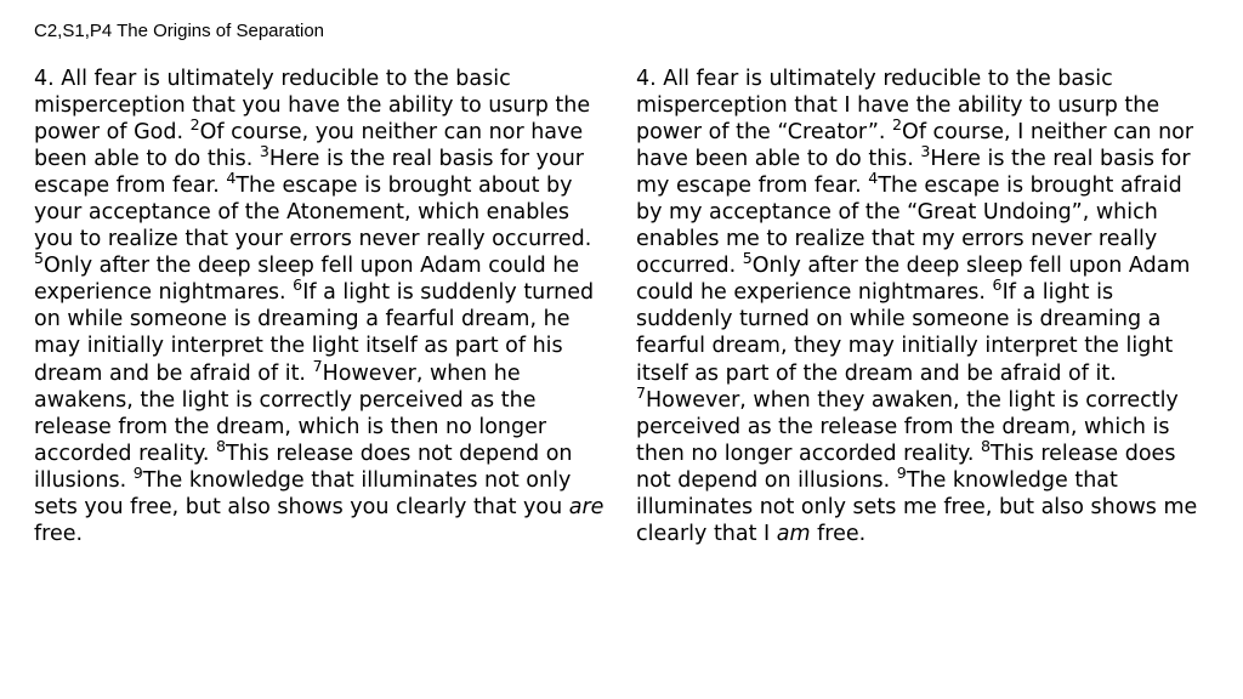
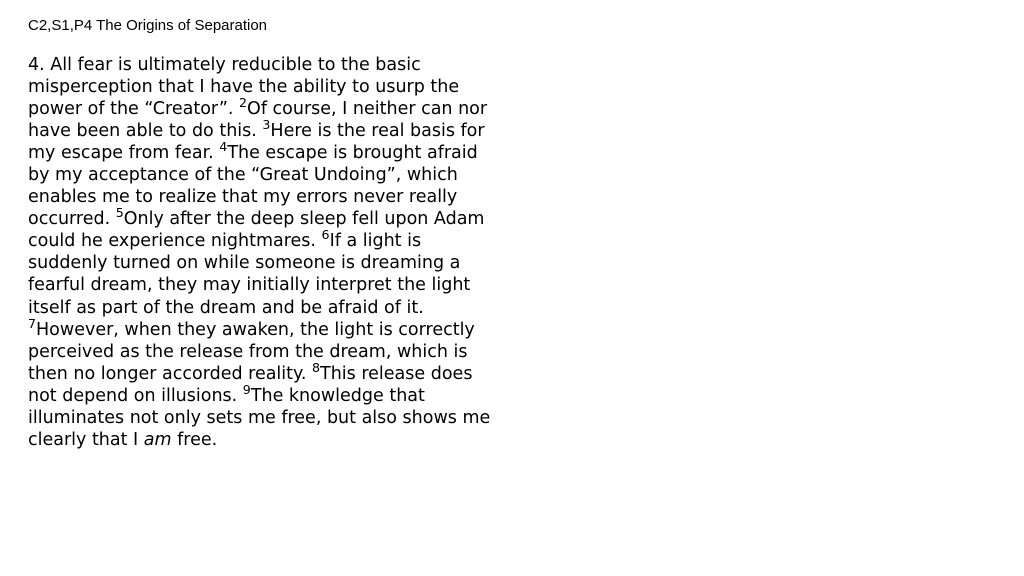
  C2,S1,P4 The Origins of Separation
- 4. All fear is ultimately reducible to the basic misperception that you have the ability to usurp the power of God. 2Of course, you neither can nor have been able to do this. 3Here is the real basis for your escape from fear. 4The escape is brought about by your acceptance of the Atonement, which enables you to realize that your errors never really occurred. 5Only after the deep sleep fell upon Adam could he experience nightmares. 6If a light is suddenly turned on while someone is dreaming a fearful dream, he may initially interpret the light itself as part of his dream and be afraid of it. 7However, when he awakens, the light is correctly perceived as the release from the dream, which is then no longer accorded reality. 8This release does not depend on illusions. 9The knowledge that illuminates not only sets you free, but also shows you clearly that you are free.
  4. All fear is ultimately reducible to the basic misperception that I have the ability to usurp the power of the “Creator”. 2Of course, I neither can nor have been able to do this. 3Here is the real basis for my escape from fear. 4The escape is brought afraid by my acceptance of the “Great Undoing”, which enables me to realize that my errors never really occurred. 5Only after the deep sleep fell upon Adam could he experience nightmares. 6If a light is suddenly turned on while someone is dreaming a fearful dream, they may initially interpret the light itself as part of the dream and be afraid of it. 7However, when they awaken, the light is correctly perceived as the release from the dream, which is then no longer accorded reality. 8This release does not depend on illusions. 9The knowledge that illuminates not only sets me free, but also shows me clearly that I am free.
